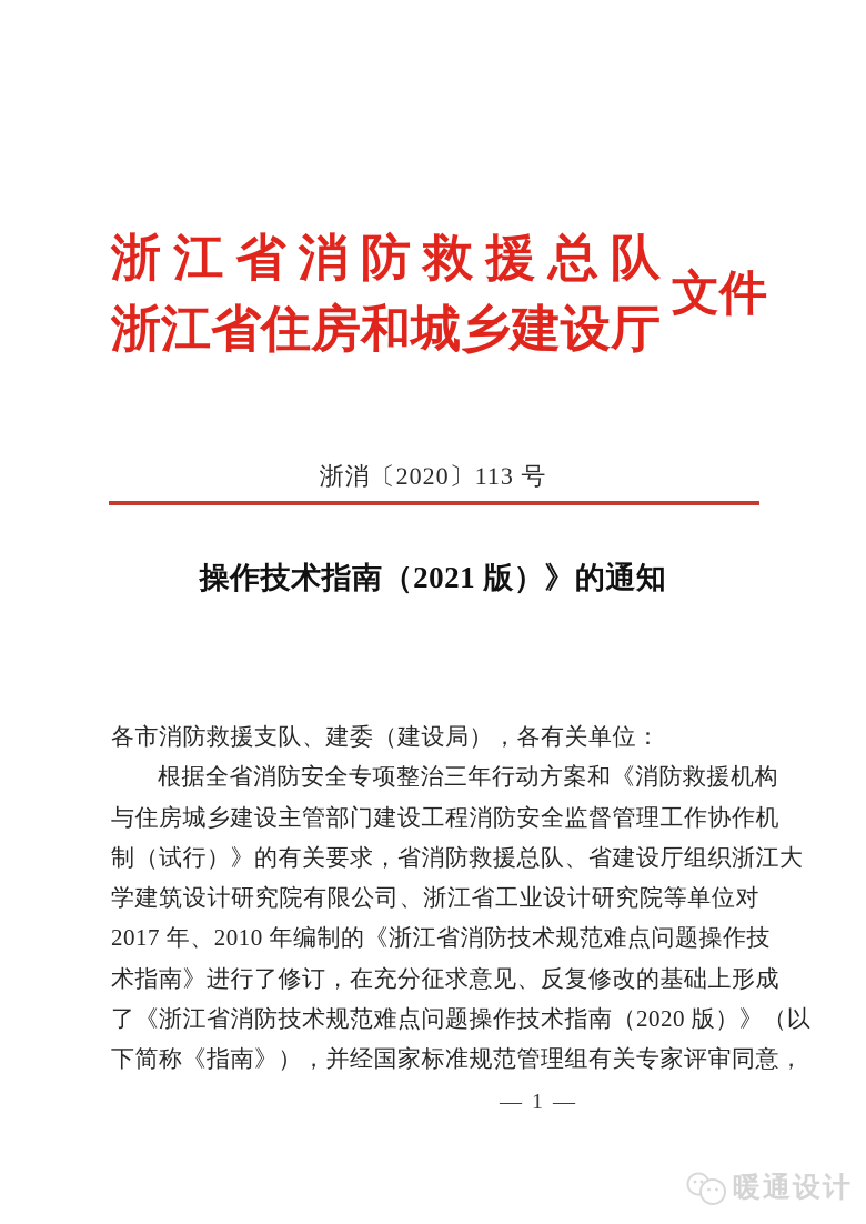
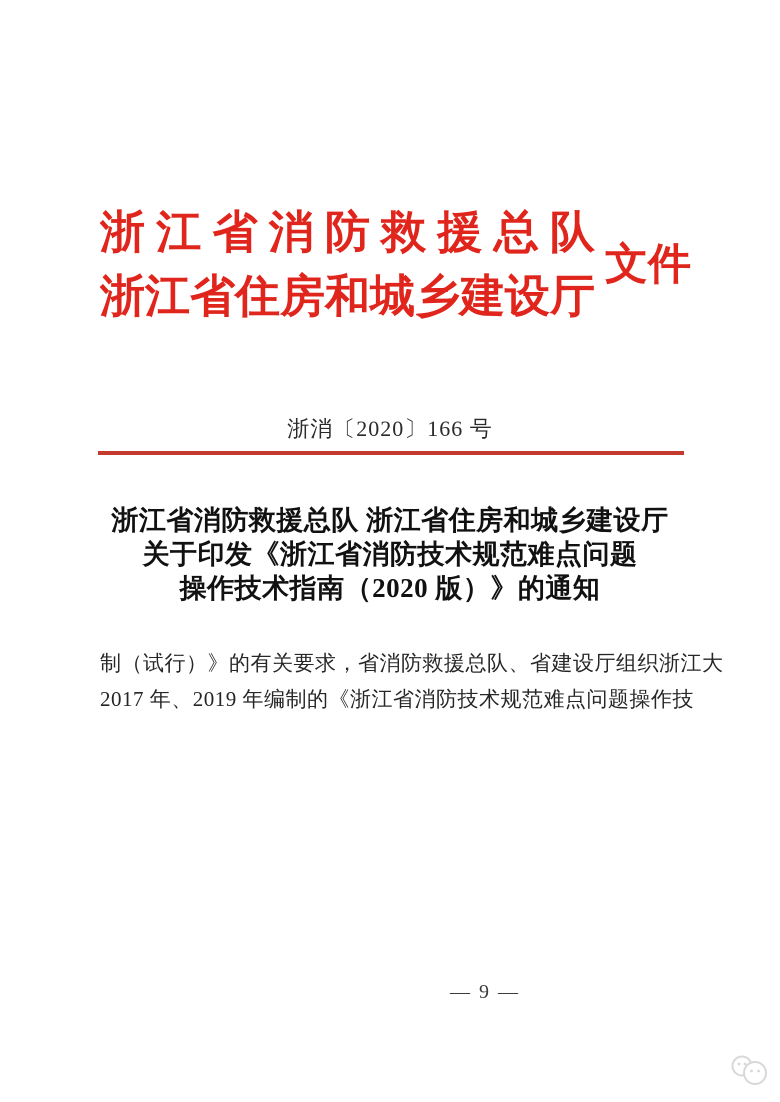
  浙江省消防救援总队
  浙江省住房和城乡建设厅
  文件
- 浙消〔2020〕113 号
+ 浙消〔2020〕166 号
+ 浙江省消防救援总队 浙江省住房和城乡建设厅
+ 关于印发《浙江省消防技术规范难点问题
- 操作技术指南（2021 版）》的通知
+ 操作技术指南（2020 版）》的通知
- 各市消防救援支队、建委（建设局），各有关单位：
- 根据全省消防安全专项整治三年行动方案和《消防救援机构
- 与住房城乡建设主管部门建设工程消防安全监督管理工作协作机
  制（试行）》的有关要求，省消防救援总队、省建设厅组织浙江大
- 学建筑设计研究院有限公司、浙江省工业设计研究院等单位对
- 2017 年、2010 年编制的《浙江省消防技术规范难点问题操作技
+ 2017 年、2019 年编制的《浙江省消防技术规范难点问题操作技
- 术指南》进行了修订，在充分征求意见、反复修改的基础上形成
- 了《浙江省消防技术规范难点问题操作技术指南（2020 版）》（以
- 下简称《指南》），并经国家标准规范管理组有关专家评审同意，
- — 1 —
+ — 9 —
- 暖通设计
